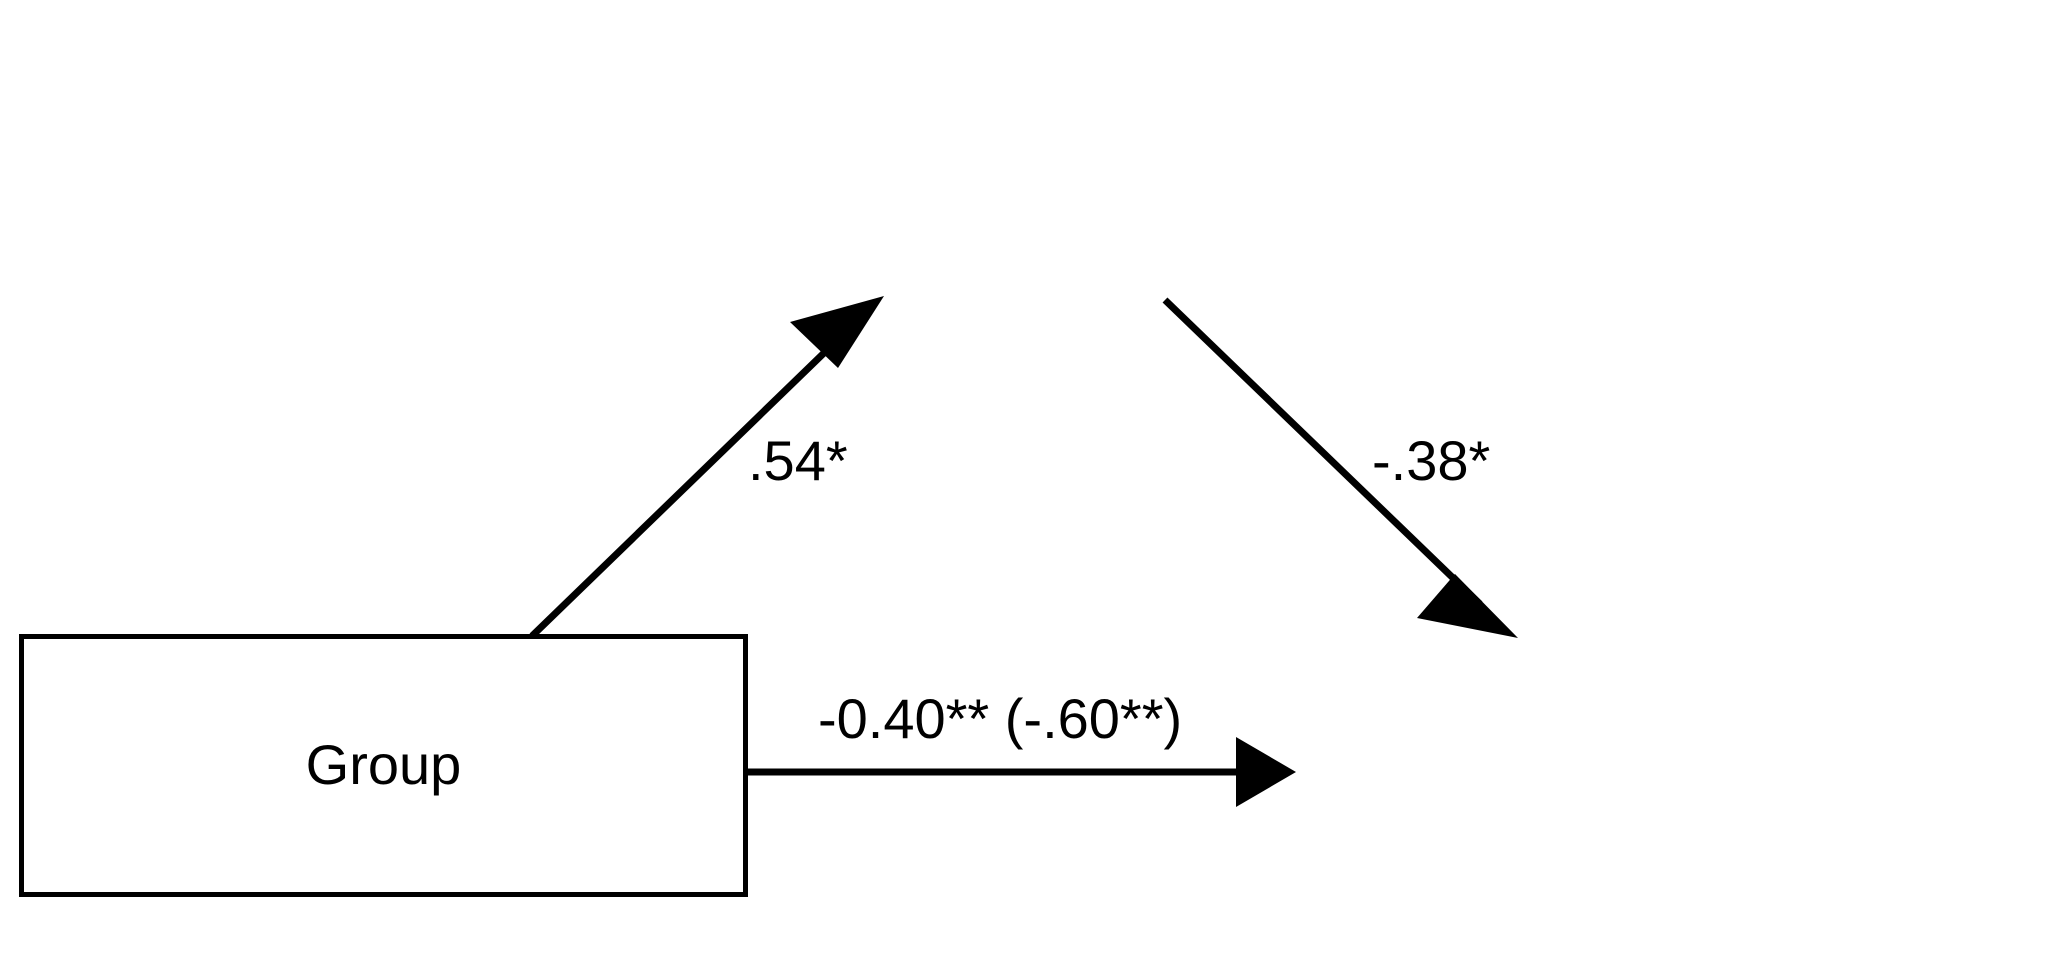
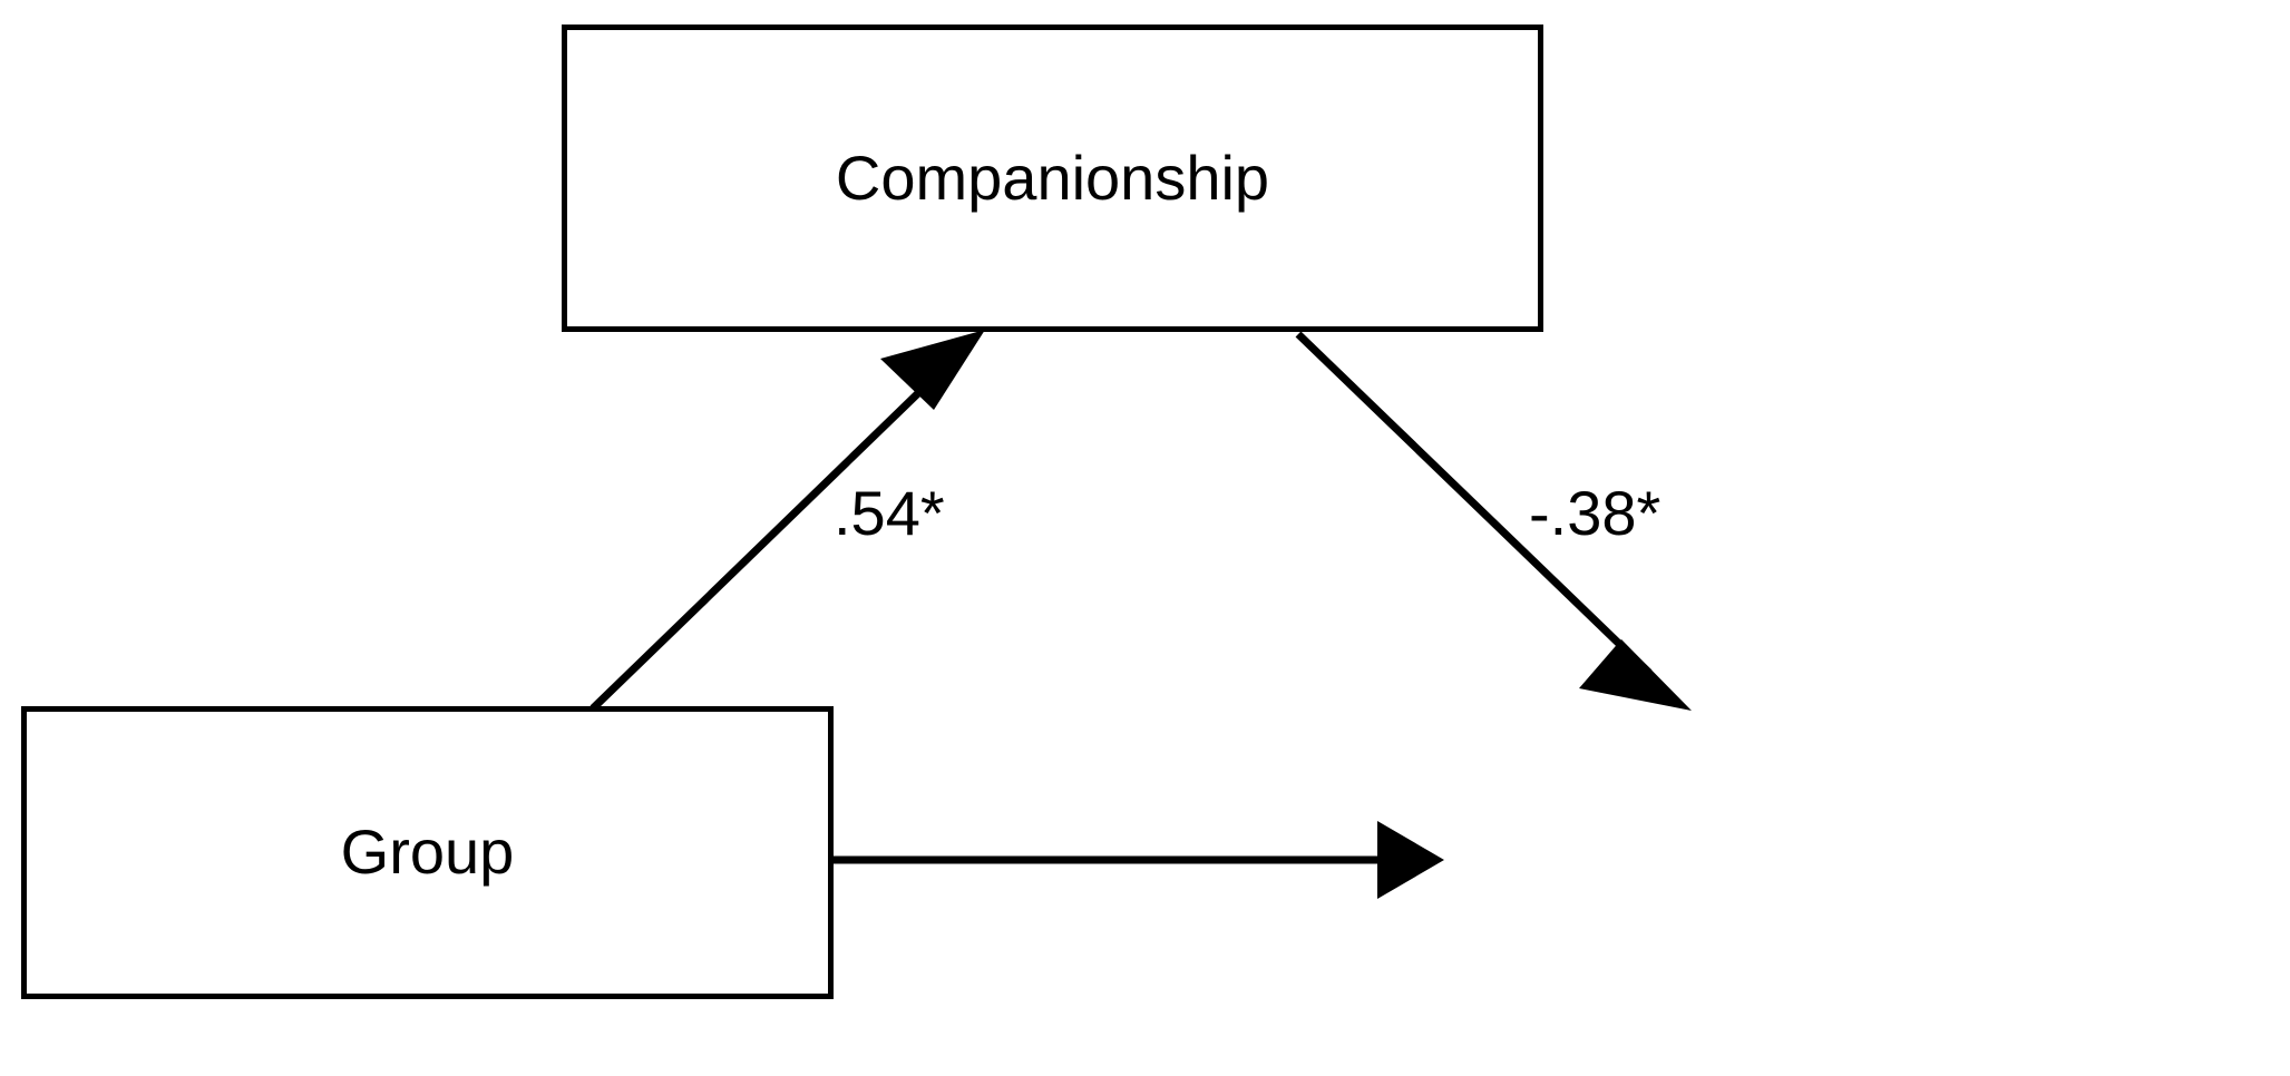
+ Companionship
  Group
  .54*
  -.38*
- -0.40** (-.60**)
